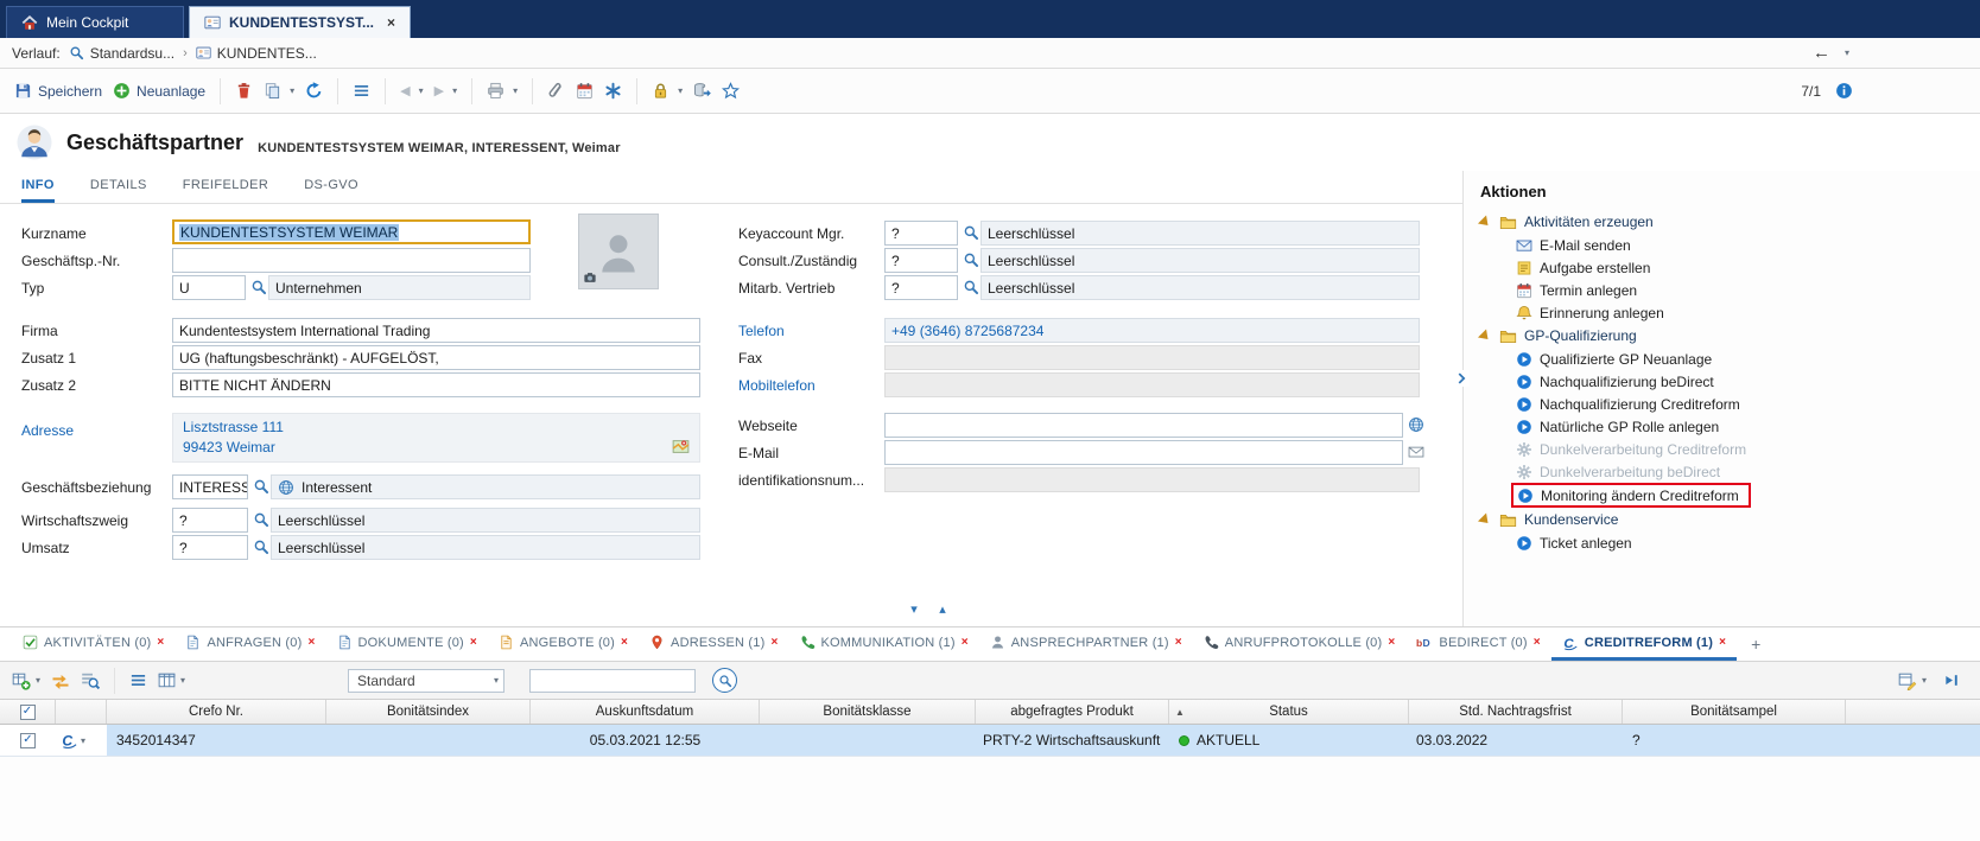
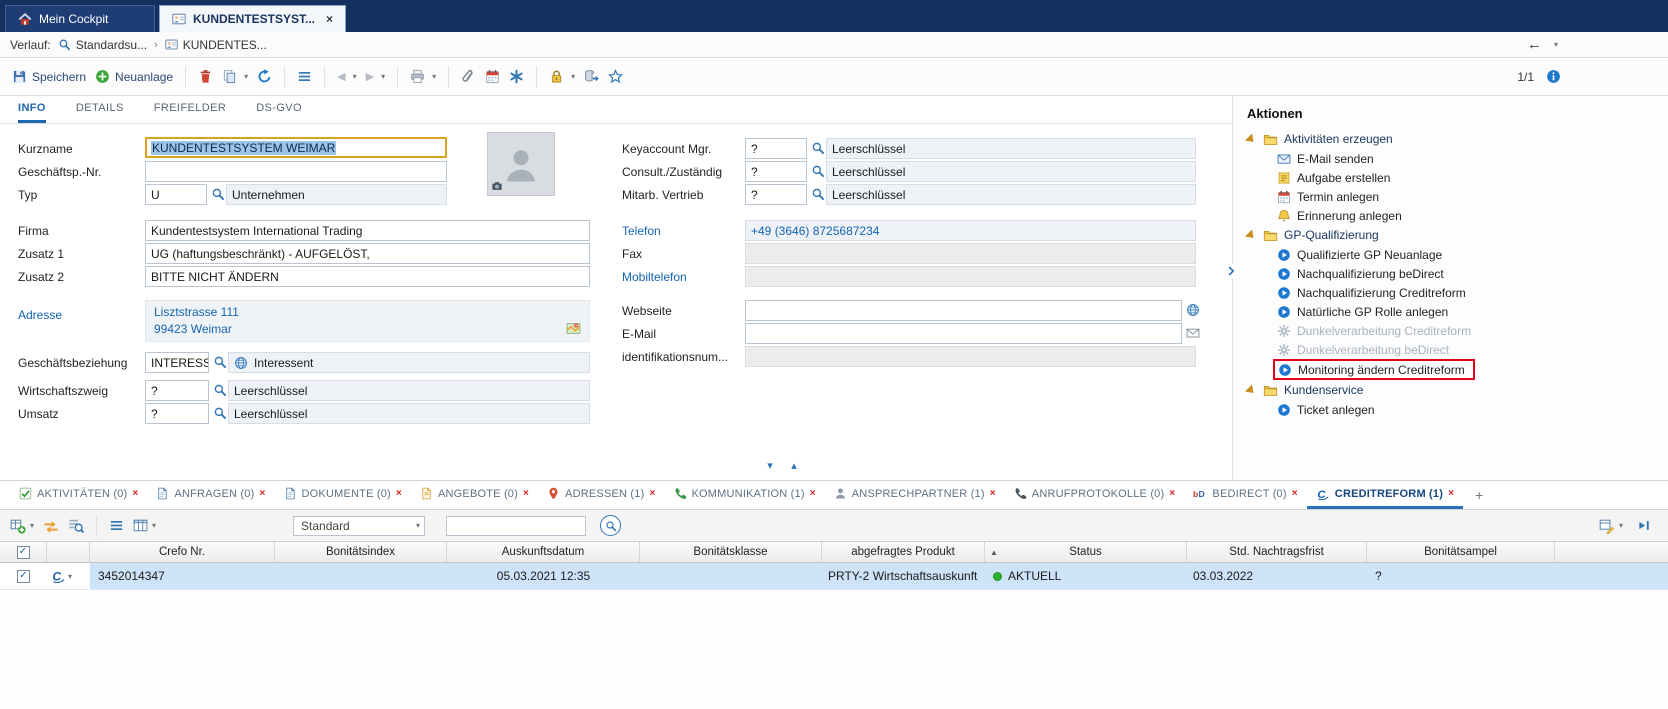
  Mein Cockpit
  KUNDENTESTSYST...
  ×
  Verlauf:
  Standardsu...
  ›
  KUNDENTES...
  ←
  ▾
  Speichern
  Neuanlage
  ▾
  ◀
  ▾
  ▶
  ▾
  ▾
  ▾
- 7/1
+ 1/1
- Geschäftspartner
- KUNDENTESTSYSTEM WEIMAR, INTERESSENT, Weimar
  INFO
  DETAILS
  FREIFELDER
  DS-GVO
  Kurzname
  KUNDENTESTSYSTEM WEIMAR
  Geschäftsp.-Nr.
  Typ
  U
  Unternehmen
  Firma
  Kundentestsystem International Trading
  Zusatz 1
  UG (haftungsbeschränkt) - AUFGELÖST,
  Zusatz 2
  BITTE NICHT ÄNDERN
  Adresse
  Lisztstrasse 111
  99423 Weimar
  Geschäftsbeziehung
  INTERESS
  Interessent
  Wirtschaftszweig
  ?
  Leerschlüssel
  Umsatz
  ?
  Leerschlüssel
  Keyaccount Mgr.
  ?
  Leerschlüssel
  Consult./Zuständig
  ?
  Leerschlüssel
  Mitarb. Vertrieb
  ?
  Leerschlüssel
  Telefon
  +49 (3646) 8725687234
  Fax
  Mobiltelefon
  Webseite
  E-Mail
  identifikationsnum...
  Aktionen
  Aktivitäten erzeugen
  E-Mail senden
  Aufgabe erstellen
  Termin anlegen
  Erinnerung anlegen
  GP-Qualifizierung
  Qualifizierte GP Neuanlage
  Nachqualifizierung beDirect
  Nachqualifizierung Creditreform
  Natürliche GP Rolle anlegen
  Dunkelverarbeitung Creditreform
  Dunkelverarbeitung beDirect
  Monitoring ändern Creditreform
  Kundenservice
  Ticket anlegen
  ▾
  ▴
  AKTIVITÄTEN (0)
  ×
  ANFRAGEN (0)
  ×
  DOKUMENTE (0)
  ×
  ANGEBOTE (0)
  ×
  ADRESSEN (1)
  ×
  KOMMUNIKATION (1)
  ×
  ANSPRECHPARTNER (1)
  ×
  ANRUFPROTOKOLLE (0)
  ×
  b
  D
  BEDIRECT (0)
  ×
  C
  CREDITREFORM (1)
  ×
  +
  ▾
  ▾
  Standard
  ▾
  ▾
  ✓
  Crefo Nr.
  Bonitätsindex
  Auskunftsdatum
  Bonitätsklasse
  abgefragtes Produkt
  ▲
  Status
  Std. Nachtragsfrist
  Bonitätsampel
  ✓
  C
  ▾
  3452014347
- 05.03.2021 12:55
+ 05.03.2021 12:35
  PRTY-2 Wirtschaftsauskunft
  AKTUELL
  03.03.2022
  ?
